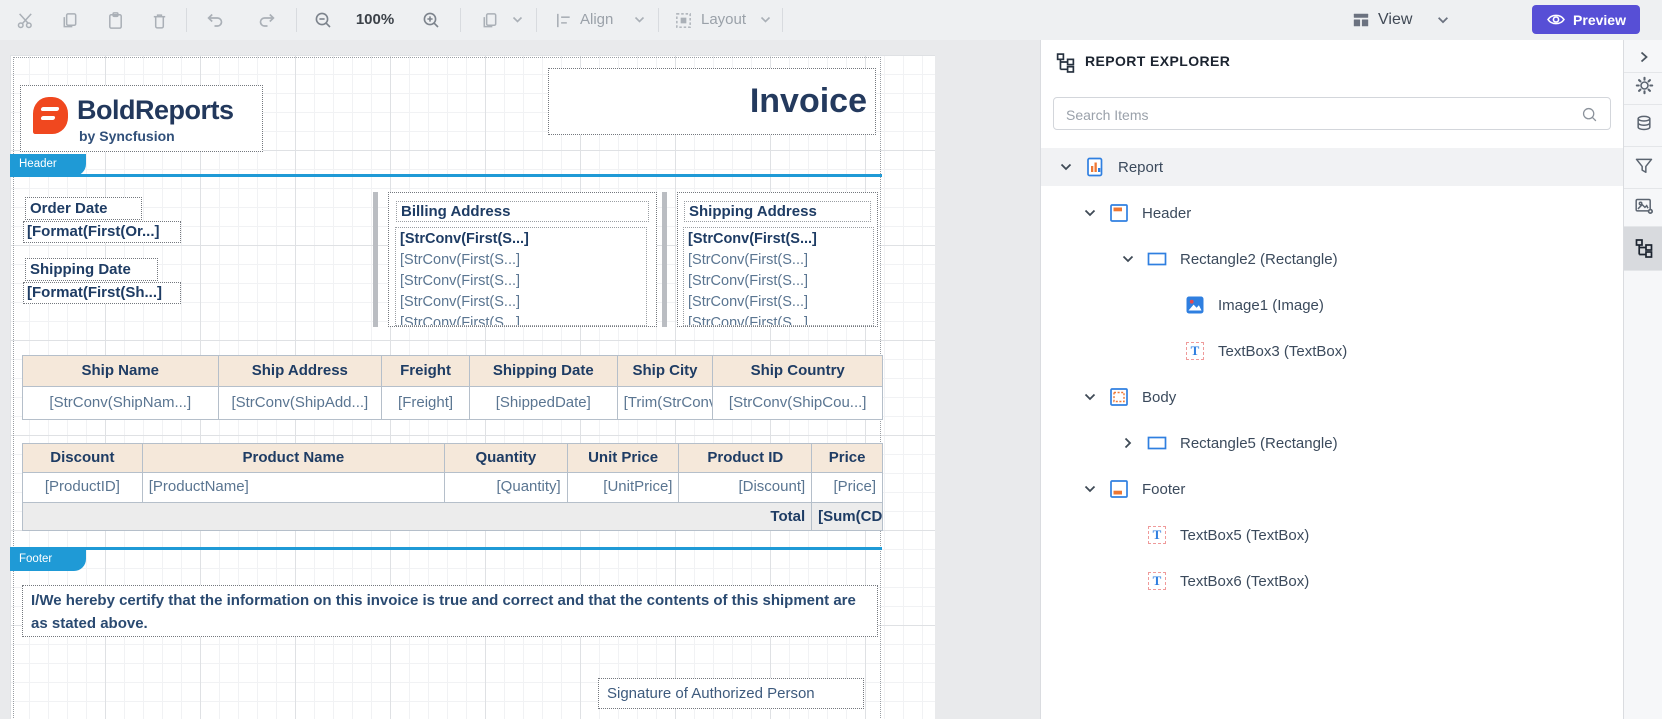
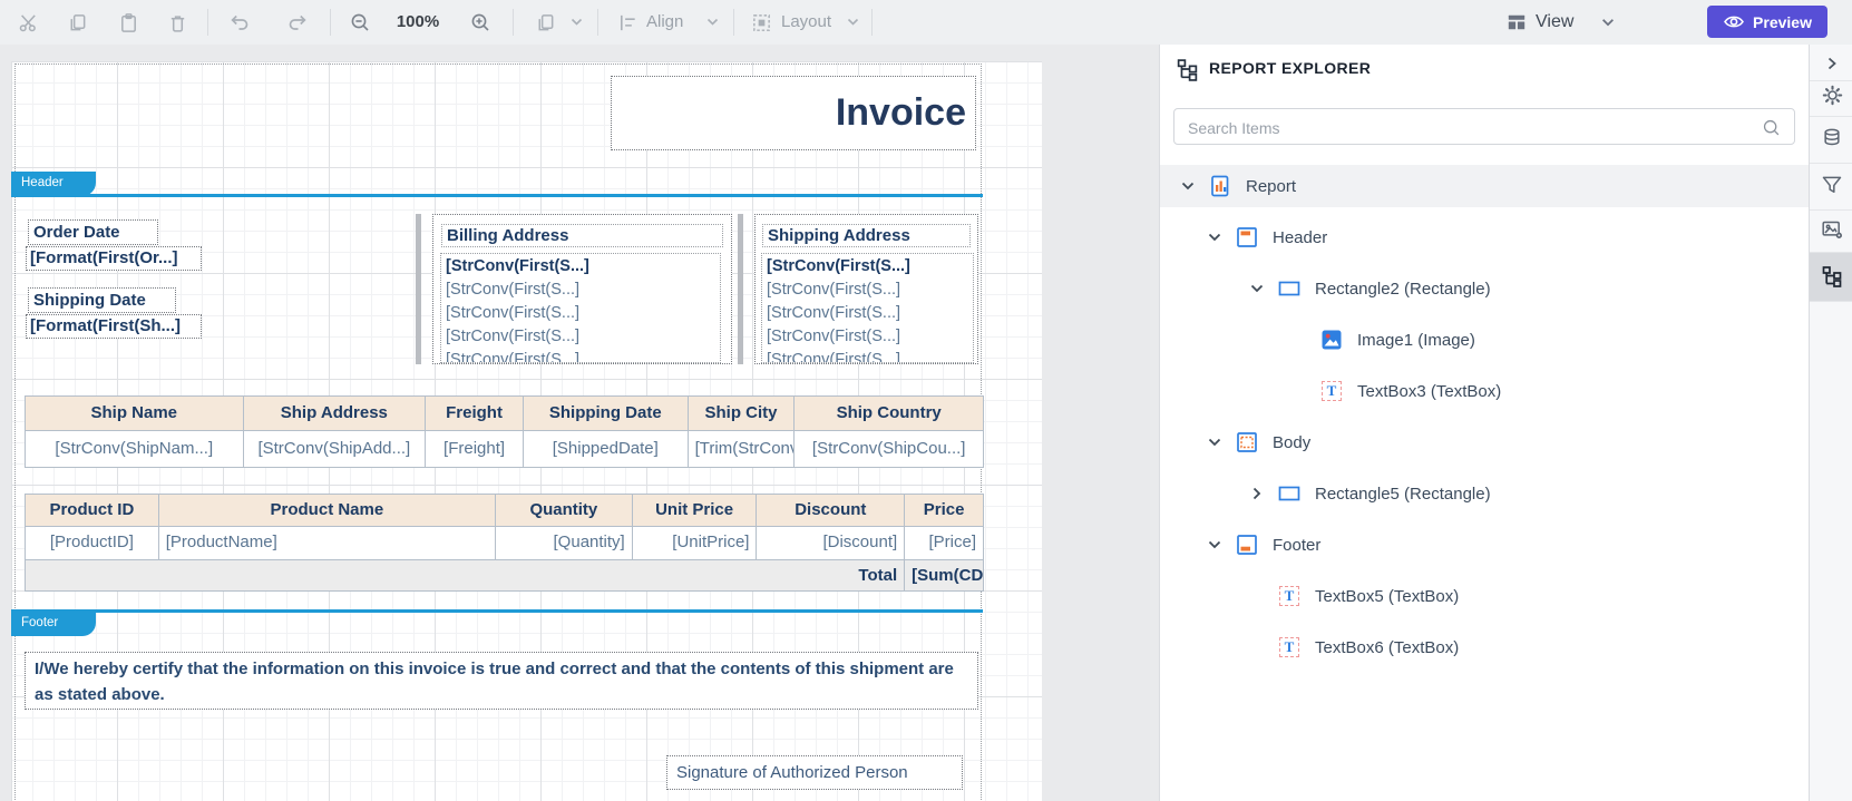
  100%
  Align
  Layout
  View
  Preview
- BoldReports
- by Syncfusion
  Invoice
  Header
  Order Date
  [Format(First(Or...]
  Shipping Date
  [Format(First(Sh...]
  Billing Address
  [StrConv(First(S...]
  [StrConv(First(S...]
  [StrConv(First(S...]
  [StrConv(First(S...]
  [StrConv(First(S...]
  Shipping Address
  [StrConv(First(S...]
  [StrConv(First(S...]
  [StrConv(First(S...]
  [StrConv(First(S...]
  [StrConv(First(S...]
  Ship Name
  Ship Address
  Freight
  Shipping Date
  Ship City
  Ship Country
  [StrConv(ShipNam...]
  [StrConv(ShipAdd...]
  [Freight]
  [ShippedDate]
  [Trim(StrConv
  [StrConv(ShipCou...]
- Discount
+ Product ID
  Product Name
  Quantity
  Unit Price
- Product ID
+ Discount
  Price
  [ProductID]
  [ProductName]
  [Quantity]
  [UnitPrice]
  [Discount]
  [Price]
  Total
  Footer
  I/We hereby certify that the information on this invoice is true and correct and that the contents of this shipment are as stated above.
  Signature of Authorized Person
  REPORT EXPLORER
  Search Items
  Report
  Header
  Rectangle2 (Rectangle)
  Image1 (Image)
  T
  TextBox3 (TextBox)
  Body
  Rectangle5 (Rectangle)
  Footer
  T
  TextBox5 (TextBox)
  T
  TextBox6 (TextBox)
